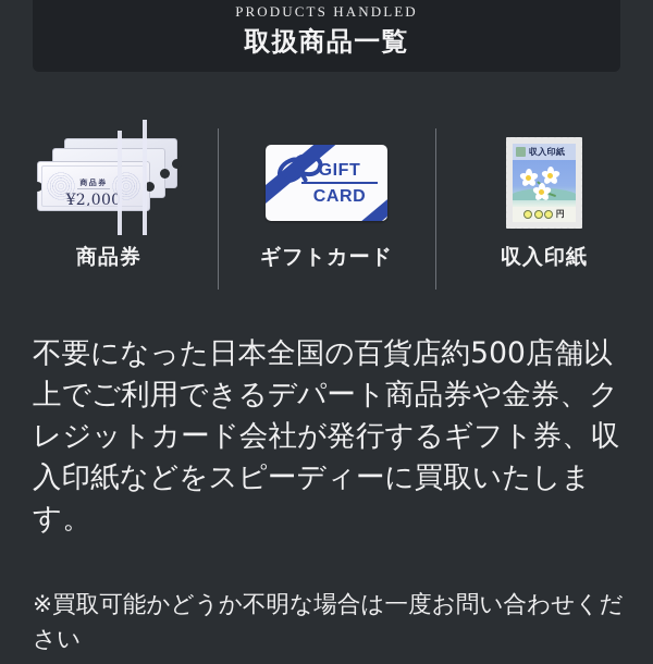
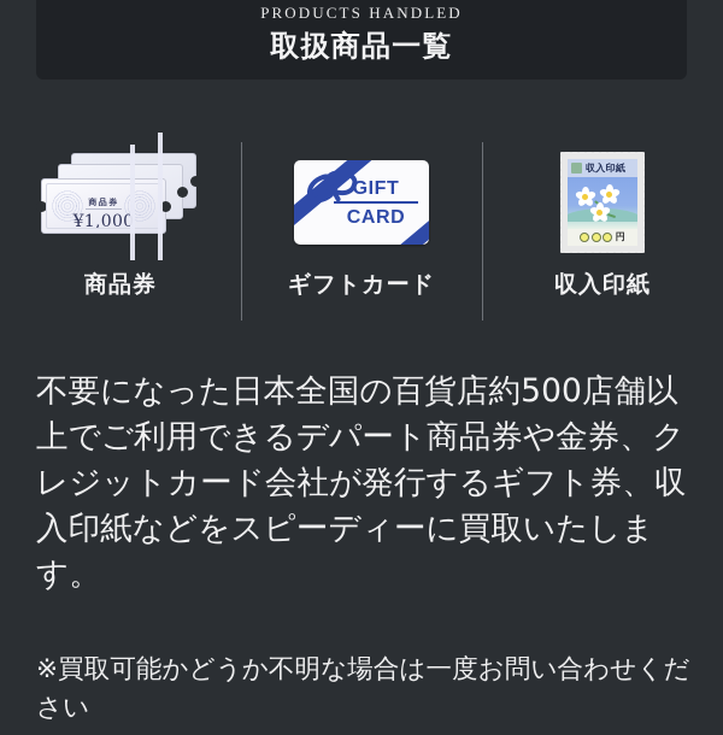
  PRODUCTS HANDLED
  取扱商品一覧
  商品券
- ¥2,000
+ ¥1,000
  商品券
  GIFT
  CARD
  ギフトカード
  収入印紙
  円
  収入印紙
  不要になった日本全国の百貨店約500店舗以上でご利用できるデパート商品券や金券、クレジットカード会社が発行するギフト券、収入印紙などをスピーディーに買取いたします。
  ※買取可能かどうか不明な場合は一度お問い合わせください
